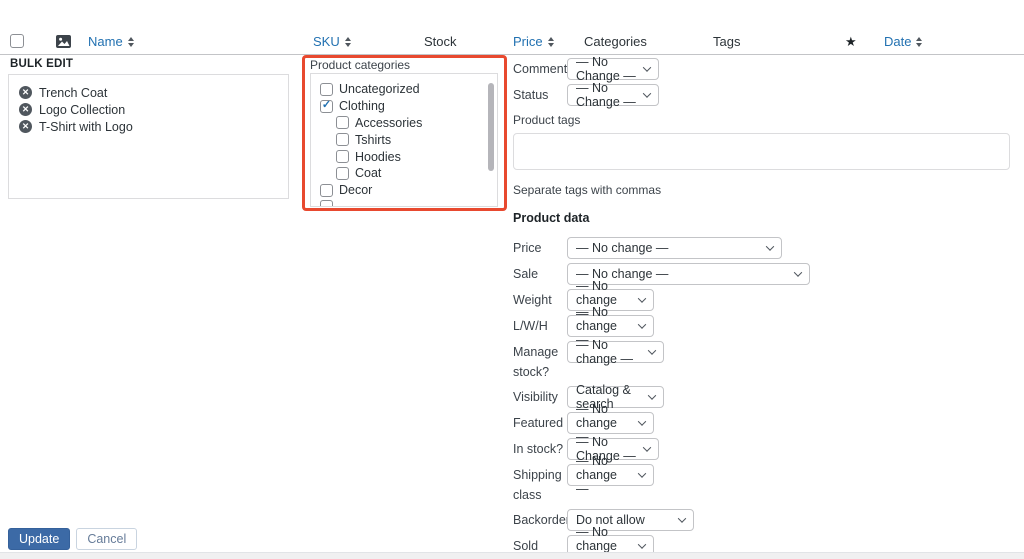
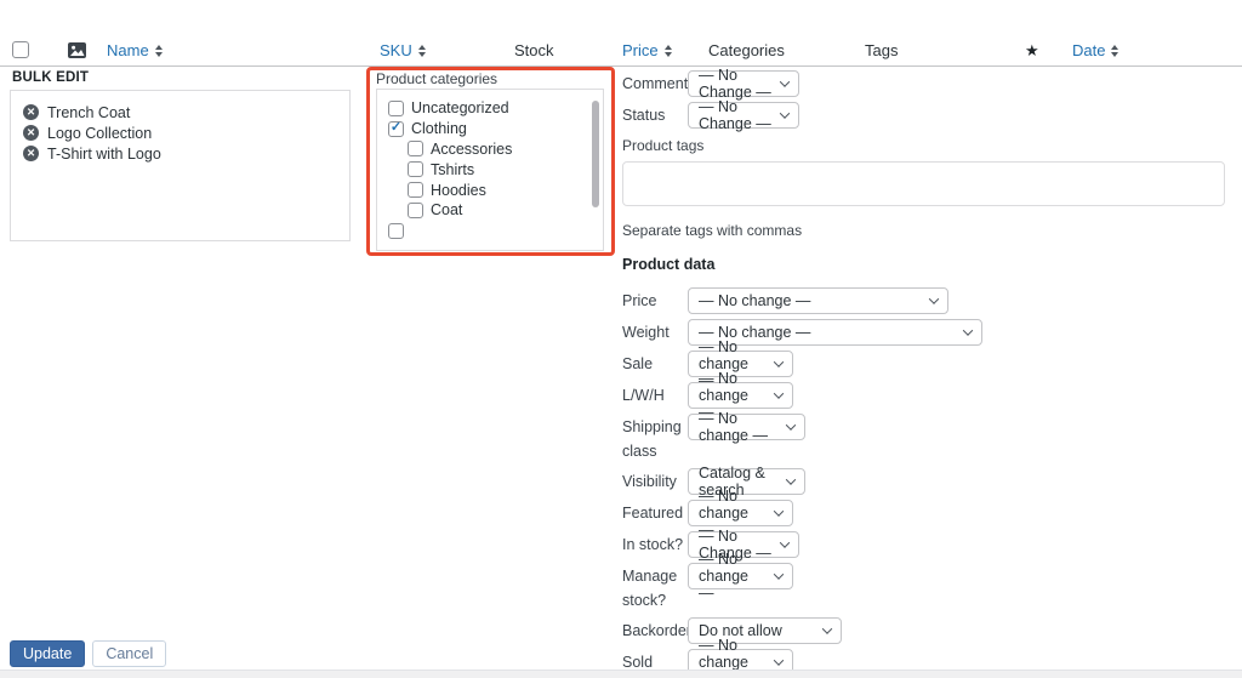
  Name
  SKU
  Stock
  Price
  Categories
  Tags
  ★
  Date
  BULK EDIT
  ✕
  Trench Coat
  ✕
  Logo Collection
  ✕
  T-Shirt with Logo
  Product categories
  Uncategorized
  Clothing
  Accessories
  Tshirts
  Hoodies
  Coat
- Decor
  Comment
  — No Change —
  Status
  — No Change —
  Product tags
  Separate tags with commas
  Product data
  Price
  — No change —
- Sale
+ Weight
  — No change —
- Weight
+ Sale
  — No change —
  L/W/H
  — No change —
- Manage stock?
+ Shipping class
  — No change —
  Visibility
  Catalog & search
  Featured
  — No change —
  In stock?
  — No Change —
- Shipping class
+ Manage stock?
  — No change —
  Backorde
  Do not allow
  — No change
  Update
  Cancel
